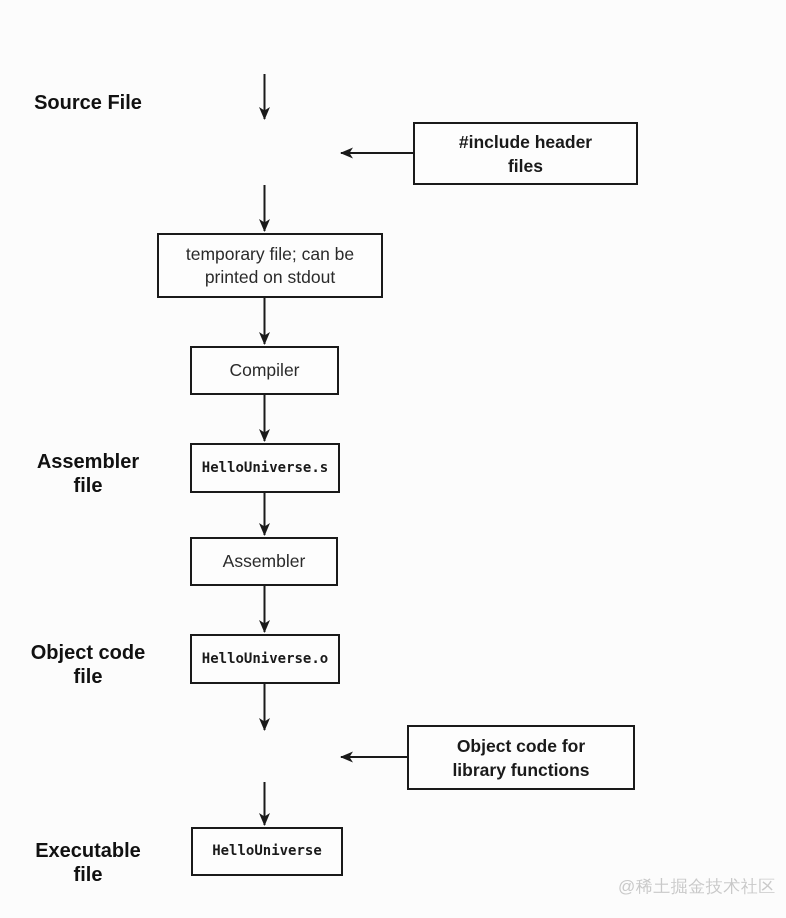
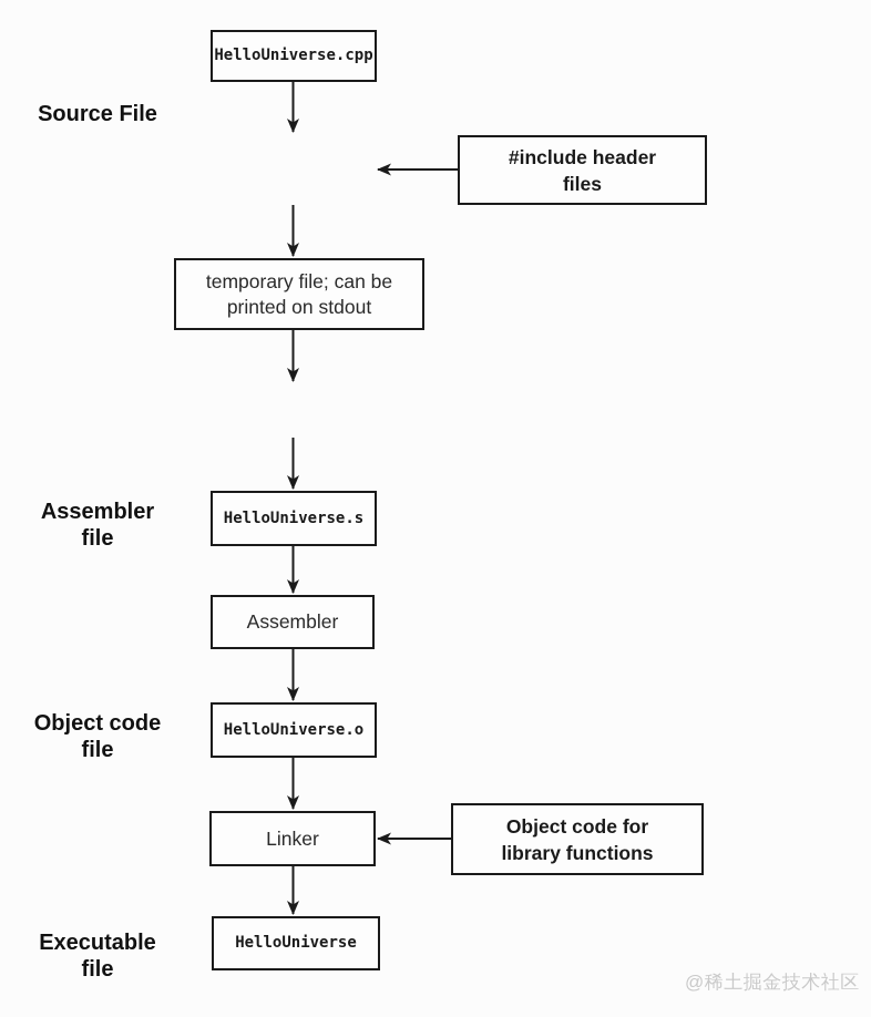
+ HelloUniverse.cpp
  temporary file; can be
  printed on stdout
- Compiler
  HelloUniverse.s
  Assembler
  HelloUniverse.o
+ Linker
  HelloUniverse
  #include header
  files
  Object code for
  library functions
  Source File
  Assembler
  file
  Object code
  file
  Executable
  file
  @稀土掘金技术社区
